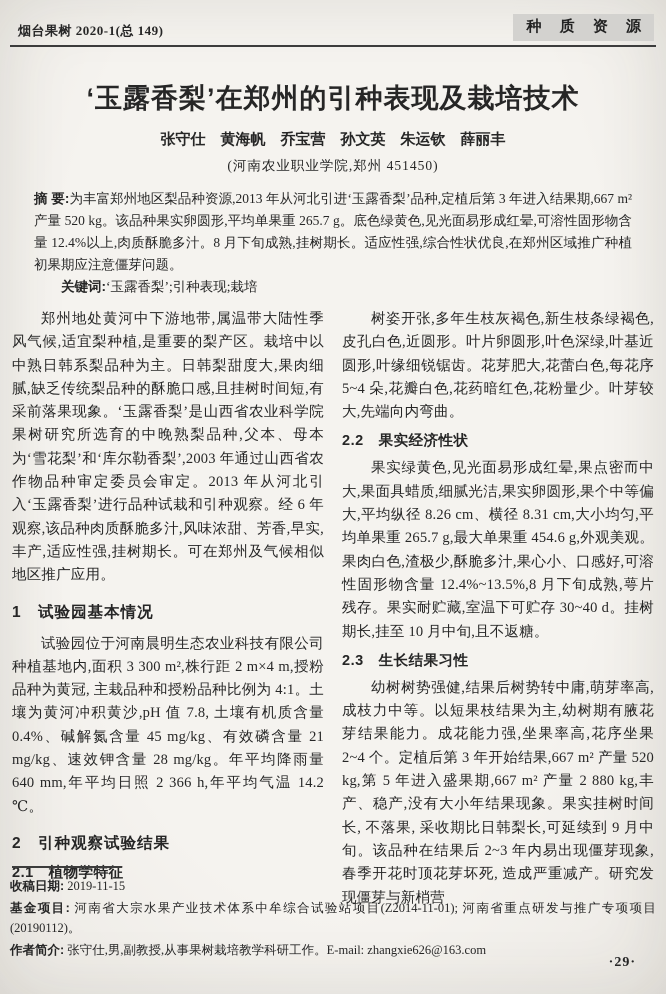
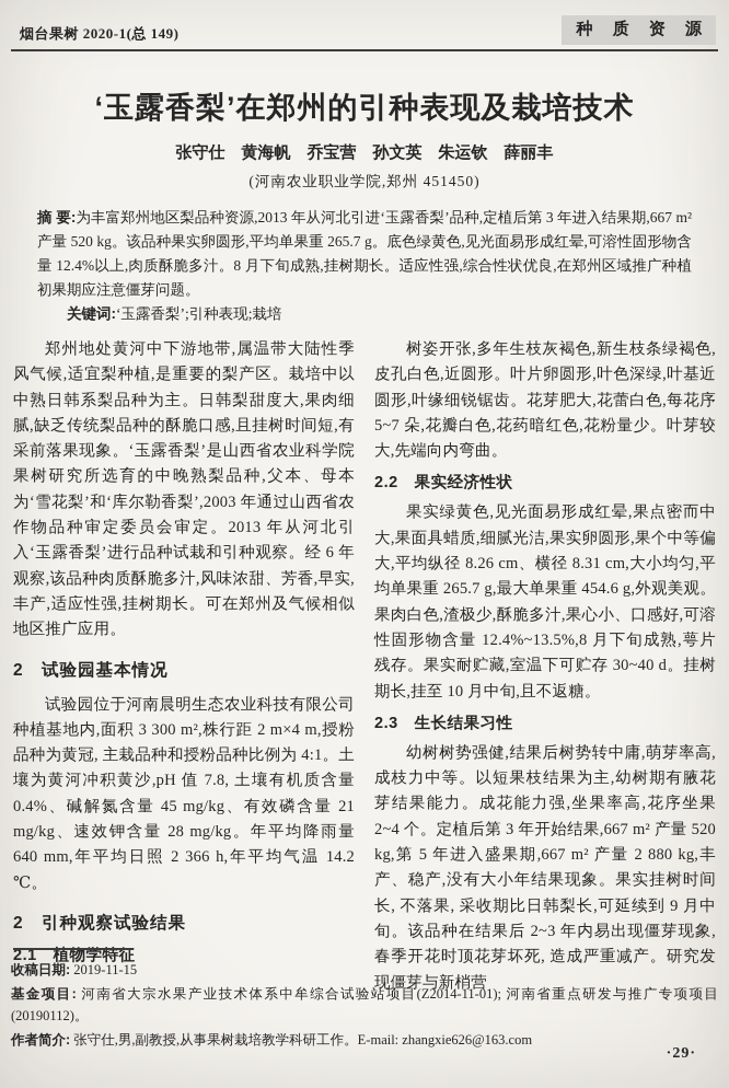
  烟台果树 2020-1(总 149)
  种 质 资 源
  ‘玉露香梨’在郑州的引种表现及栽培技术
  张守仕 黄海帆 乔宝营 孙文英 朱运钦 薛丽丰
  (河南农业职业学院,郑州 451450)
  摘 要:为丰富郑州地区梨品种资源,2013 年从河北引进‘玉露香梨’品种,定植后第 3 年进入结果期,667 m² 产量 520 kg。该品种果实卵圆形,平均单果重 265.7 g。底色绿黄色,见光面易形成红晕,可溶性固形物含量 12.4%以上,肉质酥脆多汁。8 月下旬成熟,挂树期长。适应性强,综合性状优良,在郑州区域推广种植初果期应注意僵芽问题。
  关键词:‘玉露香梨’;引种表现;栽培
  郑州地处黄河中下游地带,属温带大陆性季风气候,适宜梨种植,是重要的梨产区。栽培中以中熟日韩系梨品种为主。日韩梨甜度大,果肉细腻,缺乏传统梨品种的酥脆口感,且挂树时间短,有采前落果现象。‘玉露香梨’是山西省农业科学院果树研究所选育的中晚熟梨品种,父本、母本为‘雪花梨’和‘库尔勒香梨’,2003 年通过山西省农作物品种审定委员会审定。2013 年从河北引入‘玉露香梨’进行品种试栽和引种观察。经 6 年观察,该品种肉质酥脆多汁,风味浓甜、芳香,早实,丰产,适应性强,挂树期长。可在郑州及气候相似地区推广应用。
- 1 试验园基本情况
+ 2 试验园基本情况
  试验园位于河南晨明生态农业科技有限公司种植基地内,面积 3 300 m²,株行距 2 m×4 m,授粉品种为黄冠, 主栽品种和授粉品种比例为 4:1。土壤为黄河冲积黄沙,pH 值 7.8, 土壤有机质含量 0.4%、碱解氮含量 45 mg/kg、有效磷含量 21 mg/kg、速效钾含量 28 mg/kg。年平均降雨量 640 mm,年平均日照 2 366 h,年平均气温 14.2 ℃。
  2 引种观察试验结果
  2.1 植物学特征
- 树姿开张,多年生枝灰褐色,新生枝条绿褐色,皮孔白色,近圆形。叶片卵圆形,叶色深绿,叶基近圆形,叶缘细锐锯齿。花芽肥大,花蕾白色,每花序 5~4 朵,花瓣白色,花药暗红色,花粉量少。叶芽较大,先端向内弯曲。
+ 树姿开张,多年生枝灰褐色,新生枝条绿褐色,皮孔白色,近圆形。叶片卵圆形,叶色深绿,叶基近圆形,叶缘细锐锯齿。花芽肥大,花蕾白色,每花序 5~7 朵,花瓣白色,花药暗红色,花粉量少。叶芽较大,先端向内弯曲。
  2.2 果实经济性状
  果实绿黄色,见光面易形成红晕,果点密而中大,果面具蜡质,细腻光洁,果实卵圆形,果个中等偏大,平均纵径 8.26 cm、横径 8.31 cm,大小均匀,平均单果重 265.7 g,最大单果重 454.6 g,外观美观。果肉白色,渣极少,酥脆多汁,果心小、口感好,可溶性固形物含量 12.4%~13.5%,8 月下旬成熟,萼片残存。果实耐贮藏,室温下可贮存 30~40 d。挂树期长,挂至 10 月中旬,且不返糖。
  2.3 生长结果习性
  幼树树势强健,结果后树势转中庸,萌芽率高,成枝力中等。以短果枝结果为主,幼树期有腋花芽结果能力。成花能力强,坐果率高,花序坐果 2~4 个。定植后第 3 年开始结果,667 m² 产量 520 kg,第 5 年进入盛果期,667 m² 产量 2 880 kg,丰产、稳产,没有大小年结果现象。果实挂树时间长, 不落果, 采收期比日韩梨长,可延续到 9 月中旬。该品种在结果后 2~3 年内易出现僵芽现象, 春季开花时顶花芽坏死, 造成严重减产。研究发现僵芽与新梢营
  收稿日期: 2019-11-15
  基金项目: 河南省大宗水果产业技术体系中牟综合试验站项目(Z2014-11-01); 河南省重点研发与推广专项项目(20190112)。
  作者简介: 张守仕,男,副教授,从事果树栽培教学科研工作。E-mail: zhangxie626@163.com
  ·29·
